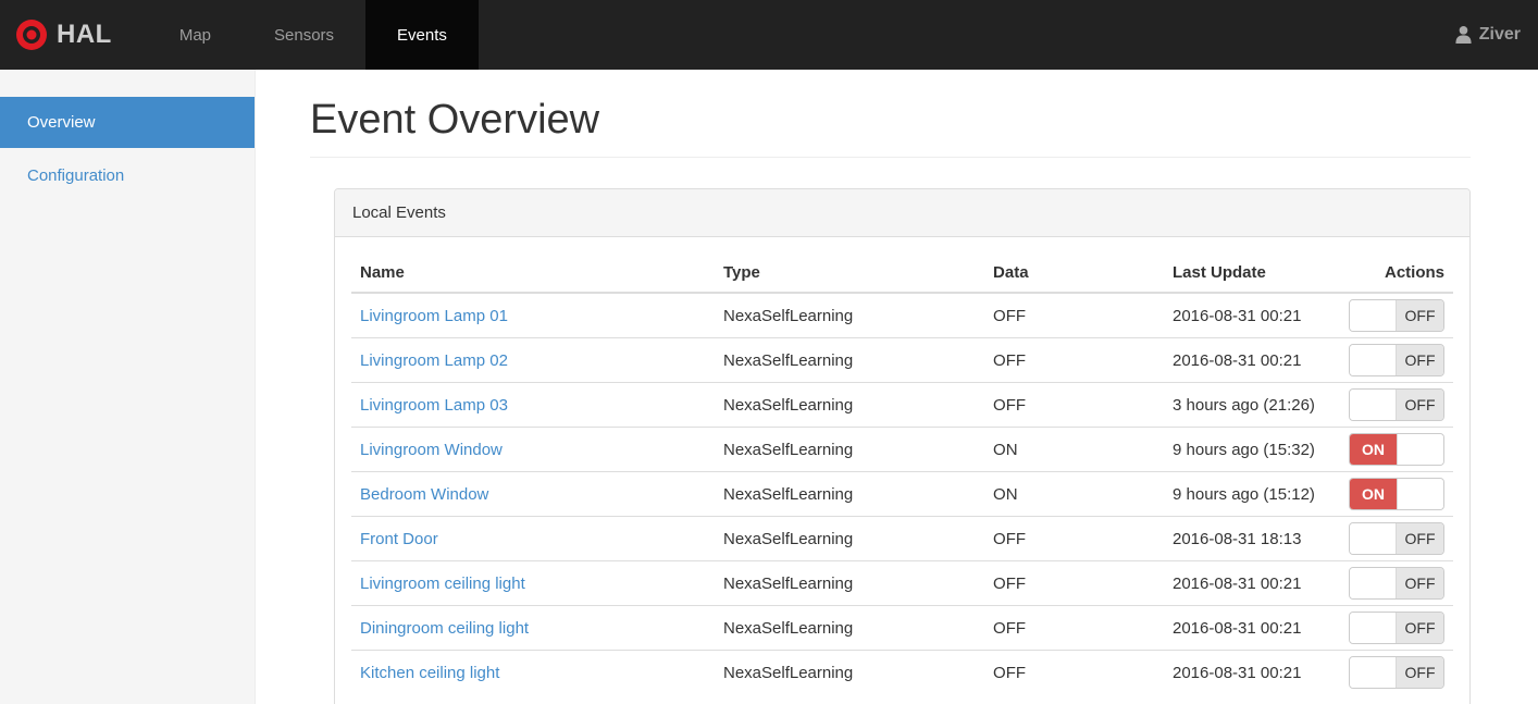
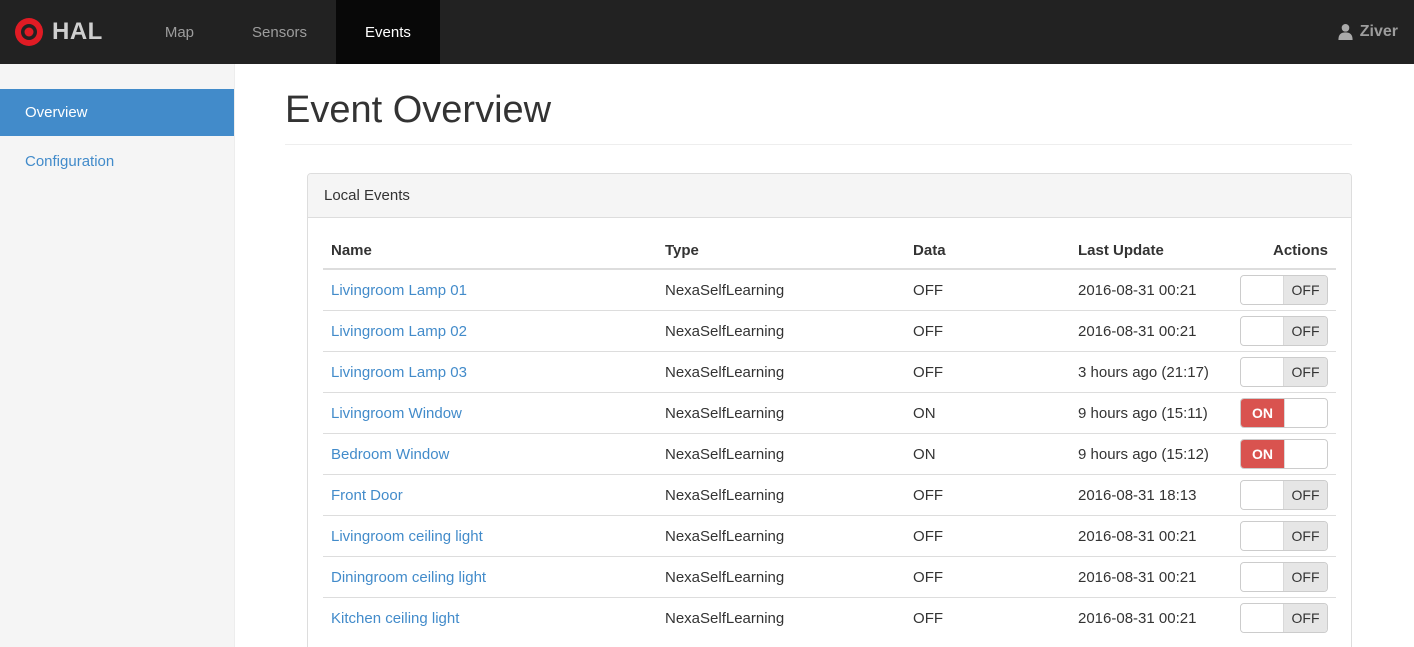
  HAL
  Map
  Sensors
  Events
  Ziver
  Overview
  Configuration
  Event Overview
  Local Events
  Name	Type	Data	Last Update	Actions
  Livingroom Lamp 01	NexaSelfLearning	OFF	2016-08-31 00:21	OFF
  Livingroom Lamp 02	NexaSelfLearning	OFF	2016-08-31 00:21	OFF
- Livingroom Lamp 03	NexaSelfLearning	OFF	3 hours ago (21:26)	OFF
+ Livingroom Lamp 03	NexaSelfLearning	OFF	3 hours ago (21:17)	OFF
- Livingroom Window	NexaSelfLearning	ON	9 hours ago (15:32)	ON
+ Livingroom Window	NexaSelfLearning	ON	9 hours ago (15:11)	ON
  Bedroom Window	NexaSelfLearning	ON	9 hours ago (15:12)	ON
  Front Door	NexaSelfLearning	OFF	2016-08-31 18:13	OFF
  Livingroom ceiling light	NexaSelfLearning	OFF	2016-08-31 00:21	OFF
  Diningroom ceiling light	NexaSelfLearning	OFF	2016-08-31 00:21	OFF
  Kitchen ceiling light	NexaSelfLearning	OFF	2016-08-31 00:21	OFF
